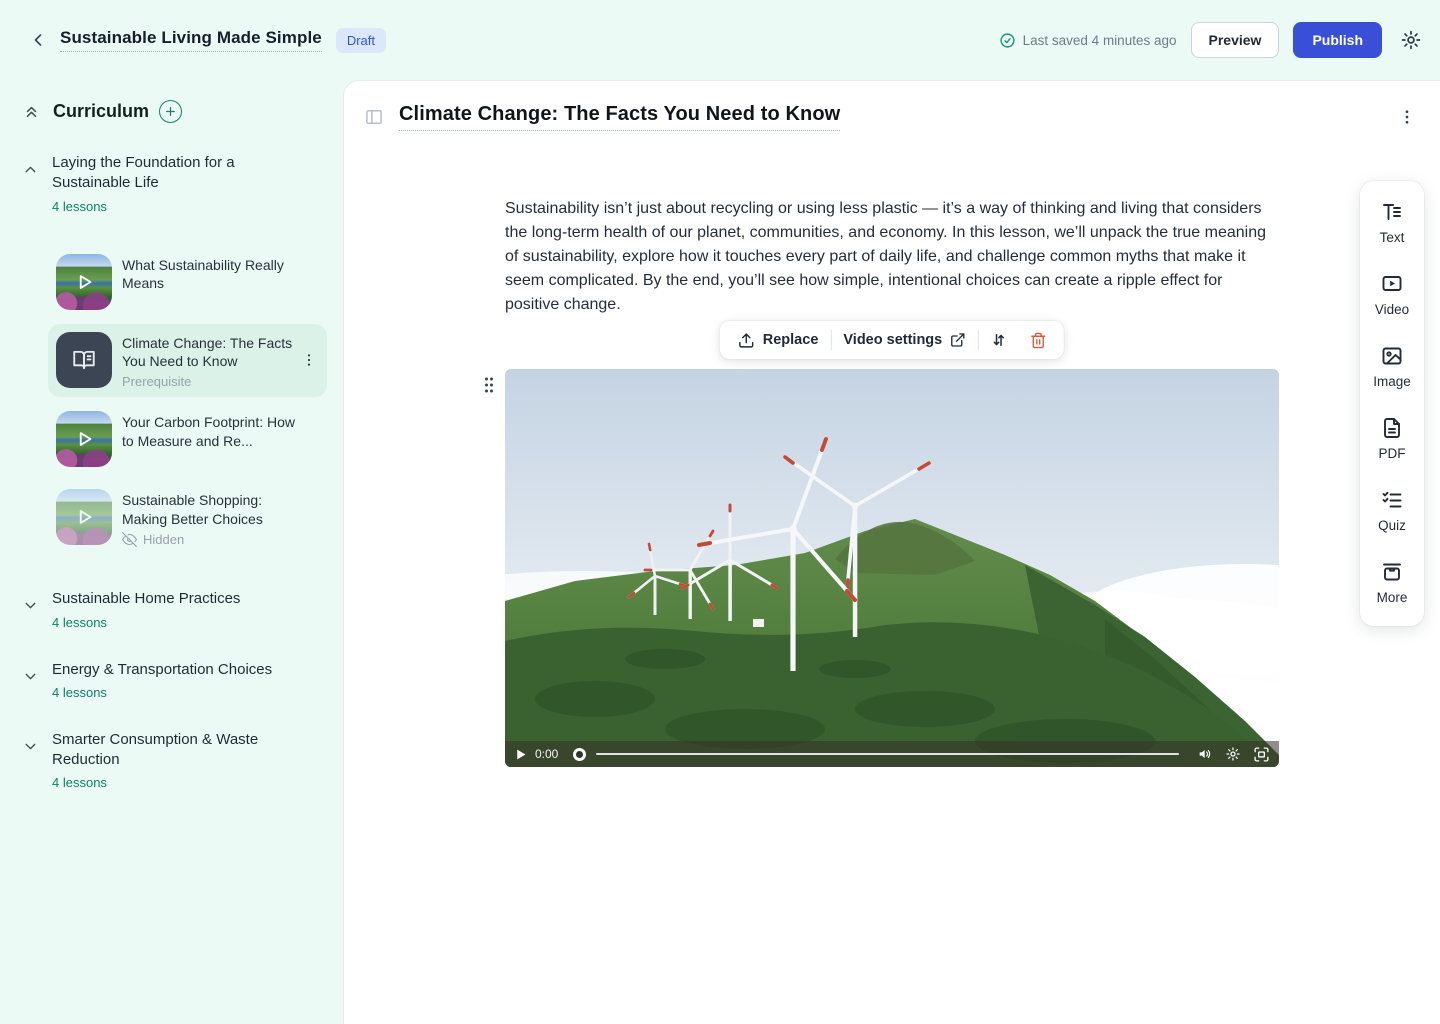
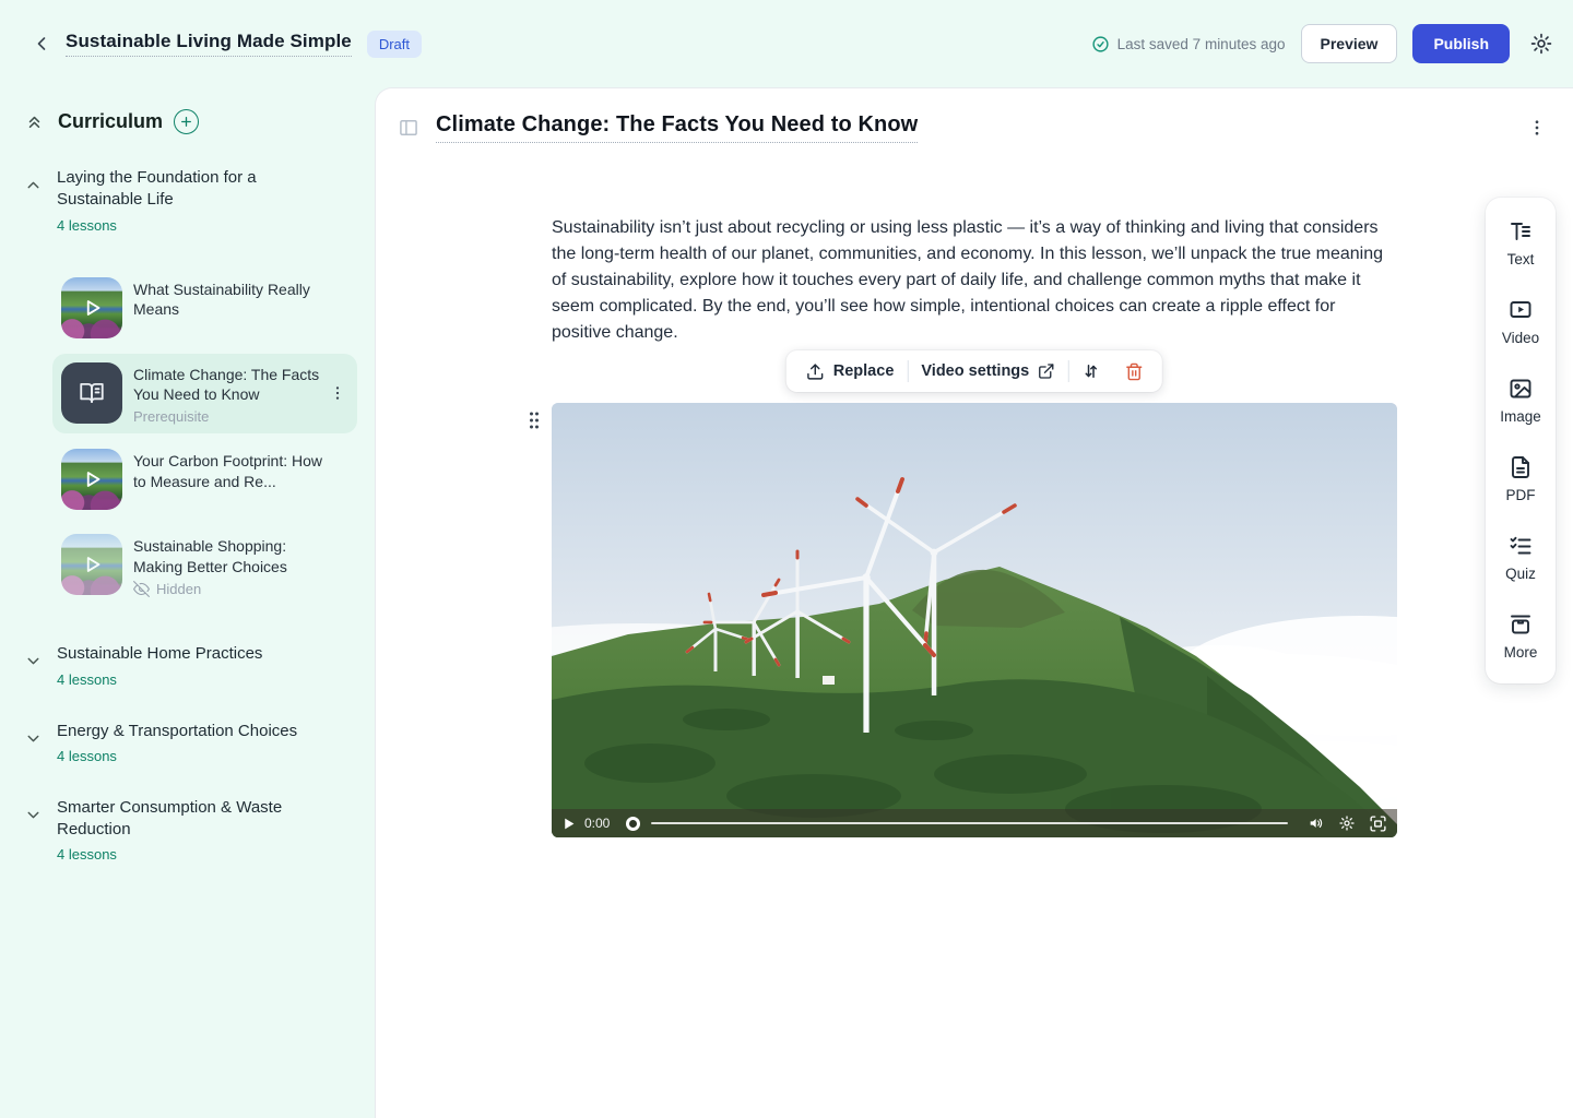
  Sustainable Living Made Simple
  Draft
- Last saved 4 minutes ago
+ Last saved 7 minutes ago
  Preview
  Publish
  Curriculum
  Laying the Foundation for a Sustainable Life
  4 lessons
  What Sustainability Really Means
  Climate Change: The Facts You Need to Know
  Prerequisite
  Your Carbon Footprint: How to Measure and Re...
  Sustainable Shopping: Making Better Choices
  Hidden
  Sustainable Home Practices
  4 lessons
  Energy & Transportation Choices
  4 lessons
  Smarter Consumption & Waste Reduction
  4 lessons
  Climate Change: The Facts You Need to Know
  Sustainability isn’t just about recycling or using less plastic — it’s a way of thinking and living that considers the long-term health of our planet, communities, and economy. In this lesson, we’ll unpack the true meaning of sustainability, explore how it touches every part of daily life, and challenge common myths that make it seem complicated. By the end, you’ll see how simple, intentional choices can create a ripple effect for positive change.
  Replace
  Video settings
  0:00
  Text
  Video
  Image
  PDF
  Quiz
  More
